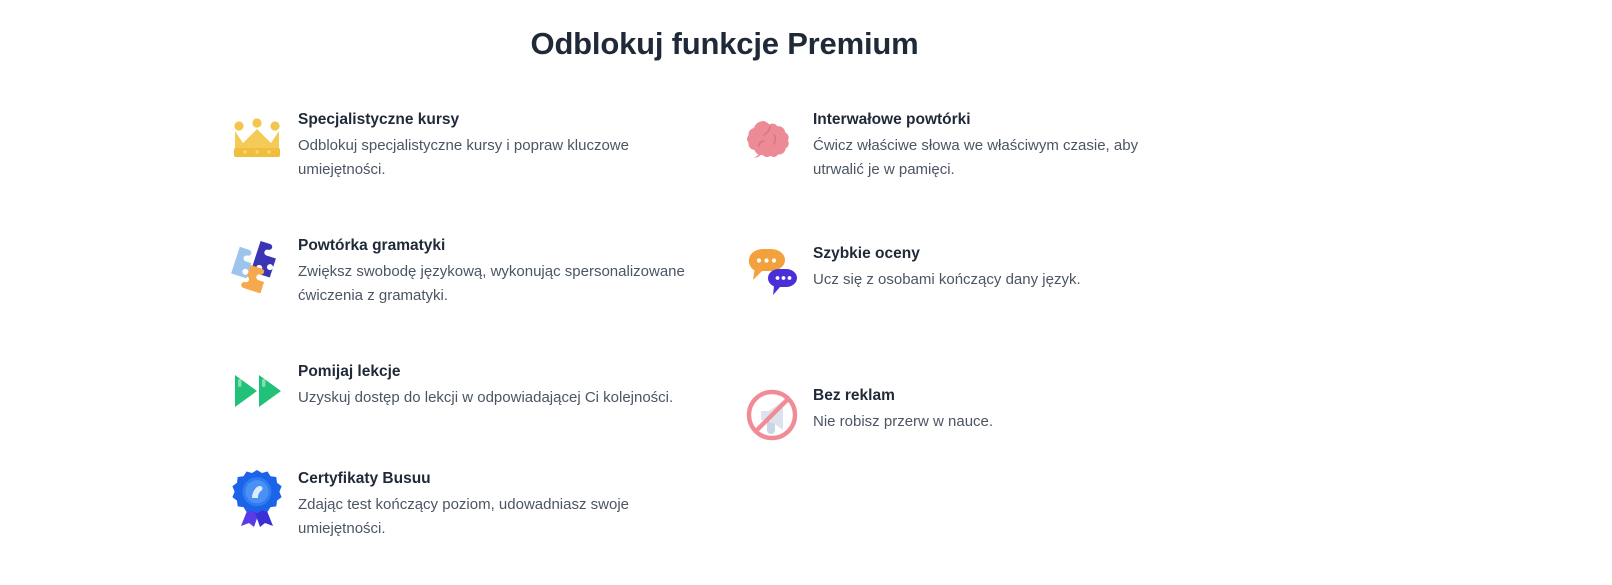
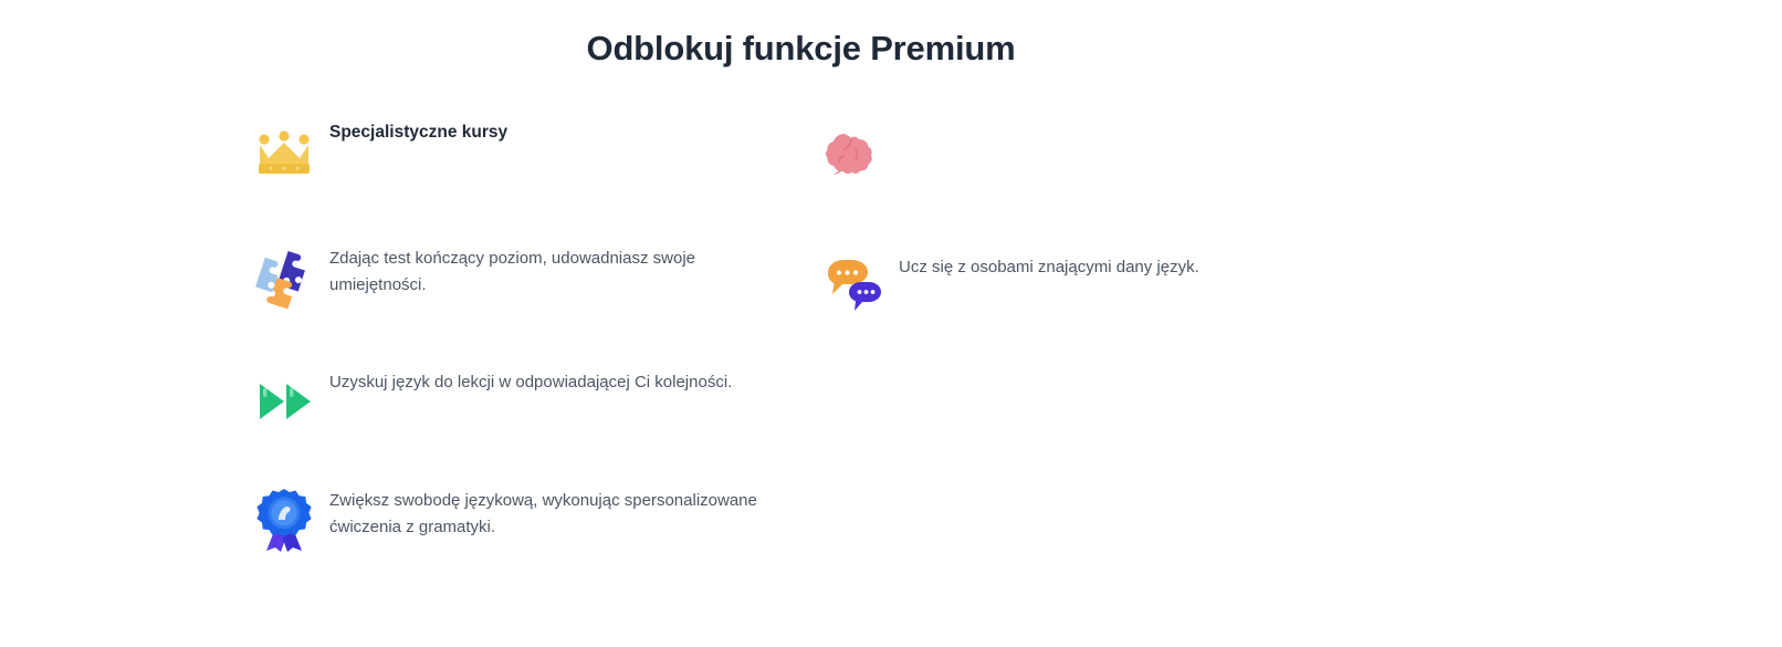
  Odblokuj funkcje Premium
  Specjalistyczne kursy
- Odblokuj specjalistyczne kursy i popraw kluczowe umiejętności.
- Powtórka gramatyki
- Zwiększ swobodę językową, wykonując spersonalizowane ćwiczenia z gramatyki.
+ Zdając test kończący poziom, udowadniasz swoje umiejętności.
- Pomijaj lekcje
- Uzyskuj dostęp do lekcji w odpowiadającej Ci kolejności.
+ Uzyskuj język do lekcji w odpowiadającej Ci kolejności.
- Certyfikaty Busuu
- Zdając test kończący poziom, udowadniasz swoje umiejętności.
+ Zwiększ swobodę językową, wykonując spersonalizowane ćwiczenia z gramatyki.
- Interwałowe powtórki
- Ćwicz właściwe słowa we właściwym czasie, aby utrwalić je w pamięci.
- Szybkie oceny
- Ucz się z osobami kończący dany język.
+ Ucz się z osobami znającymi dany język.
- Bez reklam
- Nie robisz przerw w nauce.
